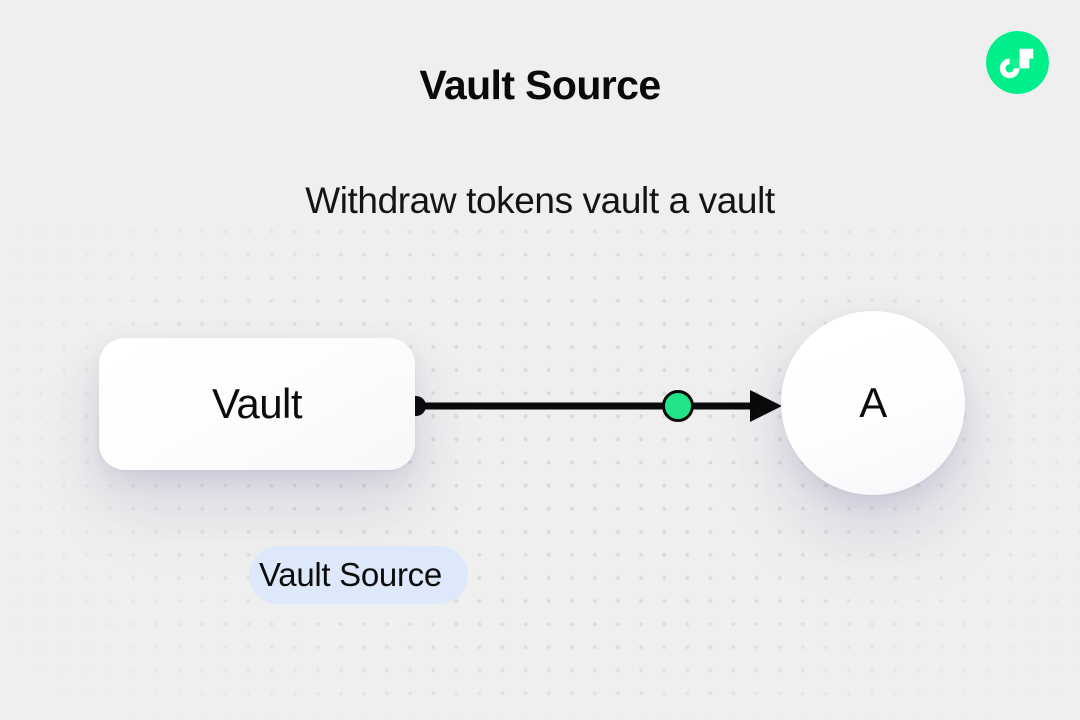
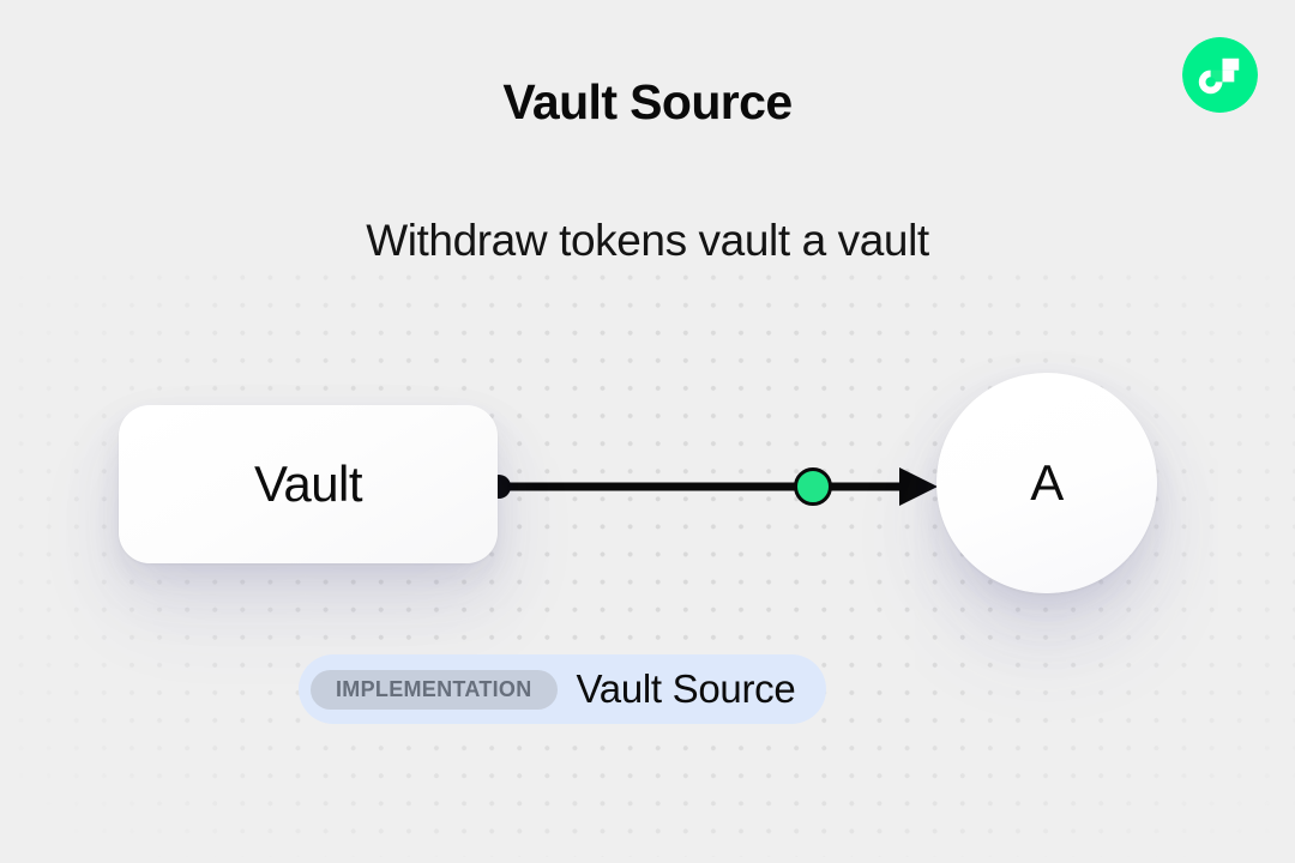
  Vault Source
  Withdraw tokens vault a vault
  Vault
  A
+ IMPLEMENTATION
  Vault Source
